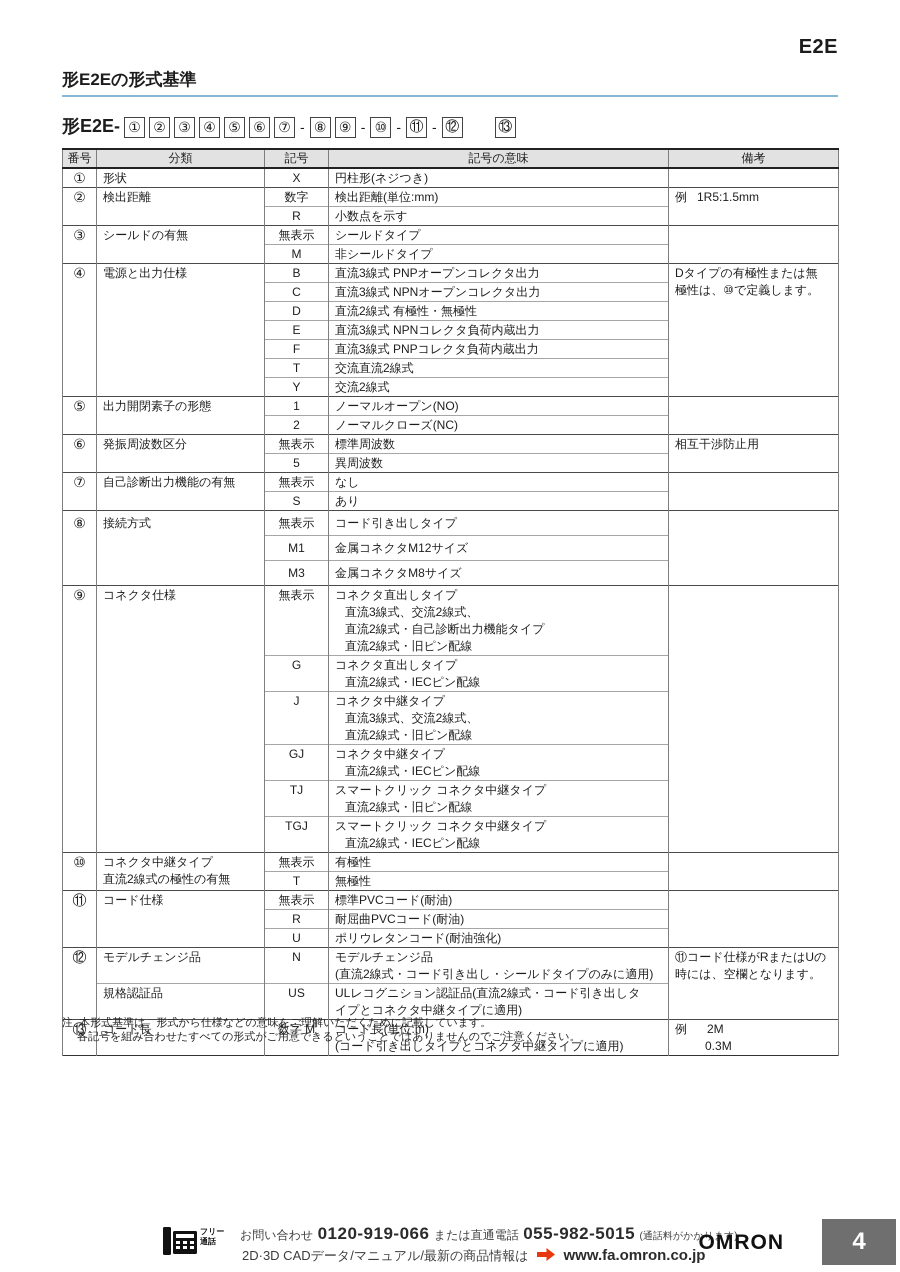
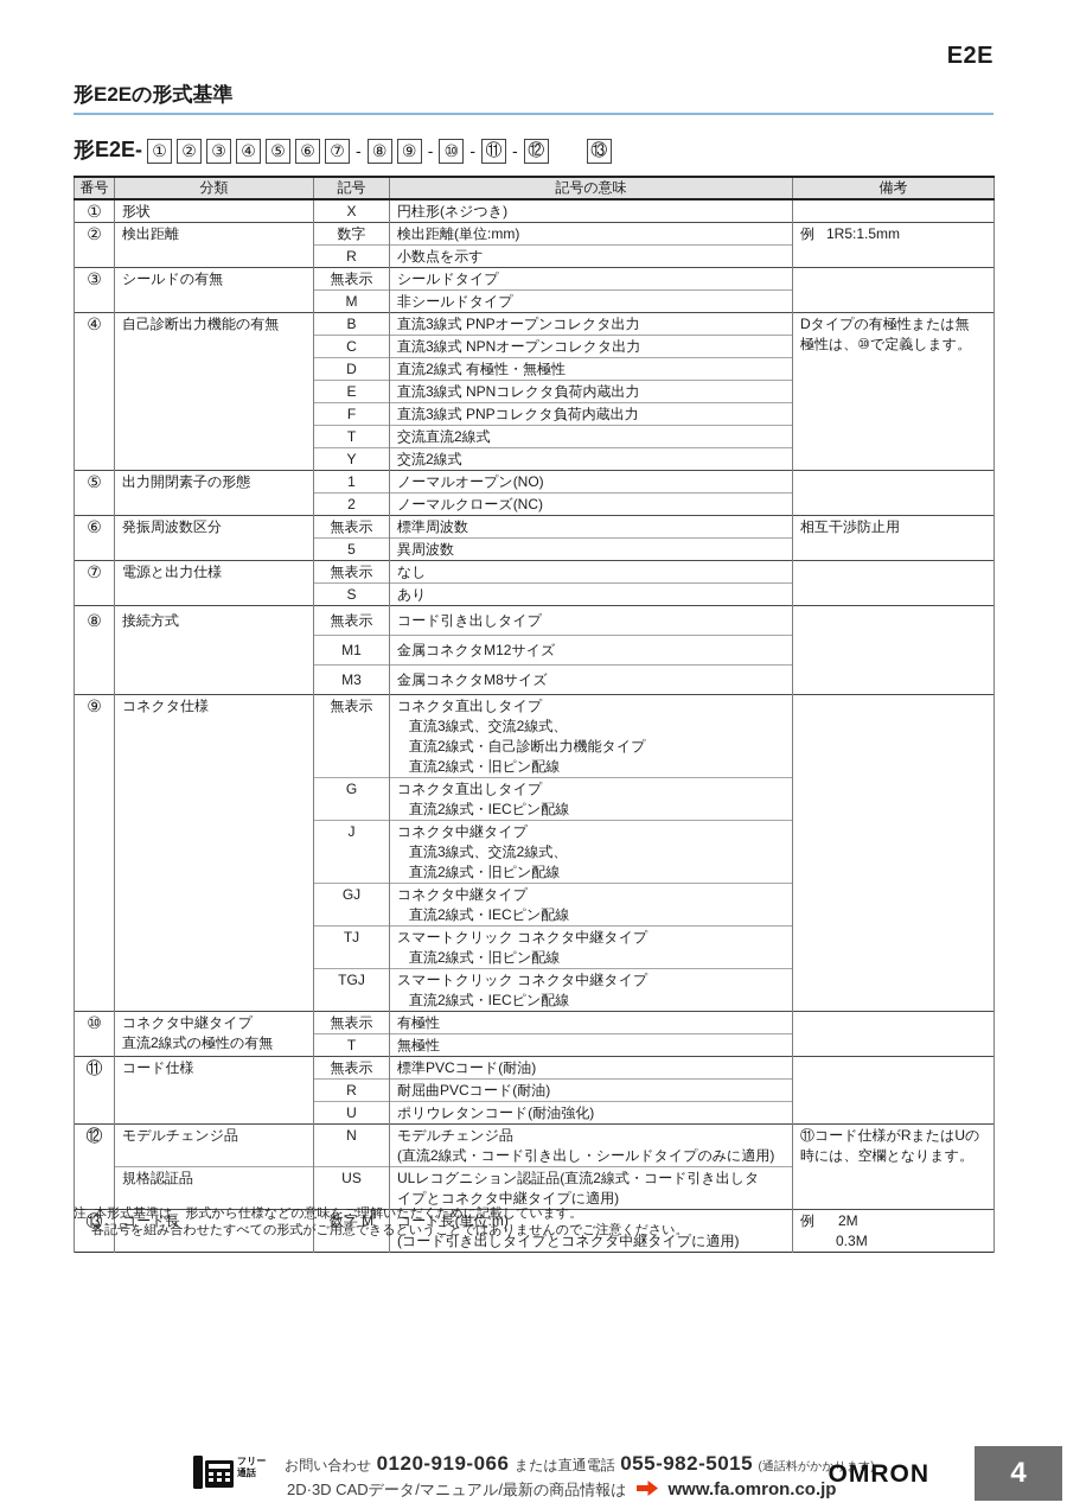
  E2E
  形E2Eの形式基準
  形E2E-
  ①
  ②
  ③
  ④
  ⑤
  ⑥
  ⑦
  -
  ⑧
  ⑨
  -
  ⑩
  -
  ⑪
  -
  ⑫
  ⑬
  番号	分類	記号	記号の意味	備考
  ①	形状	X	円柱形(ネジつき)
  ②	検出距離	数字	検出距離(単位:mm)	例 1R5:1.5mm
  R	小数点を示す
  ③	シールドの有無	無表示	シールドタイプ
  M	非シールドタイプ
- ④	電源と出力仕様	B	直流3線式 PNPオープンコレクタ出力	Dタイプの有極性または無極性は、⑩で定義します。
+ ④	自己診断出力機能の有無	B	直流3線式 PNPオープンコレクタ出力	Dタイプの有極性または無極性は、⑩で定義します。
  C	直流3線式 NPNオープンコレクタ出力
  D	直流2線式 有極性・無極性
  E	直流3線式 NPNコレクタ負荷内蔵出力
  F	直流3線式 PNPコレクタ負荷内蔵出力
  T	交流直流2線式
  Y	交流2線式
  ⑤	出力開閉素子の形態	1	ノーマルオープン(NO)
  2	ノーマルクローズ(NC)
  ⑥	発振周波数区分	無表示	標準周波数	相互干渉防止用
  5	異周波数
- ⑦	自己診断出力機能の有無	無表示	なし
+ ⑦	電源と出力仕様	無表示	なし
  S	あり
  ⑧	接続方式	無表示	コード引き出しタイプ
  M1	金属コネクタM12サイズ
  M3	金属コネクタM8サイズ
  ⑨	コネクタ仕様	無表示	コネクタ直出しタイプ 直流3線式、交流2線式、 直流2線式・自己診断出力機能タイプ 直流2線式・旧ピン配線
  G	コネクタ直出しタイプ 直流2線式・IECピン配線
  J	コネクタ中継タイプ 直流3線式、交流2線式、 直流2線式・旧ピン配線
  GJ	コネクタ中継タイプ 直流2線式・IECピン配線
  TJ	スマートクリック コネクタ中継タイプ 直流2線式・旧ピン配線
  TGJ	スマートクリック コネクタ中継タイプ 直流2線式・IECピン配線
  ⑩	コネクタ中継タイプ直流2線式の極性の有無	無表示	有極性
  T	無極性
  ⑪	コード仕様	無表示	標準PVCコード(耐油)
  R	耐屈曲PVCコード(耐油)
  U	ポリウレタンコード(耐油強化)
  ⑫	モデルチェンジ品	N	モデルチェンジ品(直流2線式・コード引き出し・シールドタイプのみに適用)	⑪コード仕様がRまたはUの時には、空欄となります。
  規格認証品	US	ULレコグニション認証品(直流2線式・コード引き出しタイプとコネクタ中継タイプに適用)
  ⑬	コード長	数字 M	コード長(単位:m)(コード引き出しタイプとコネクタ中継タイプに適用)	例 2M 0.3M
  注. 本形式基準は、形式から仕様などの意味をご理解いただくために記載しています。
  各記号を組み合わせたすべての形式がご用意できるということではありませんのでご注意ください。
  フリー
  通話
  お問い合わせ 0120-919-066 または直通電話 055-982-5015 (通話料がかかります)
  2D·3D CADデータ/マニュアル/最新の商品情報は www.fa.omron.co.jp
  OMRON
  4
